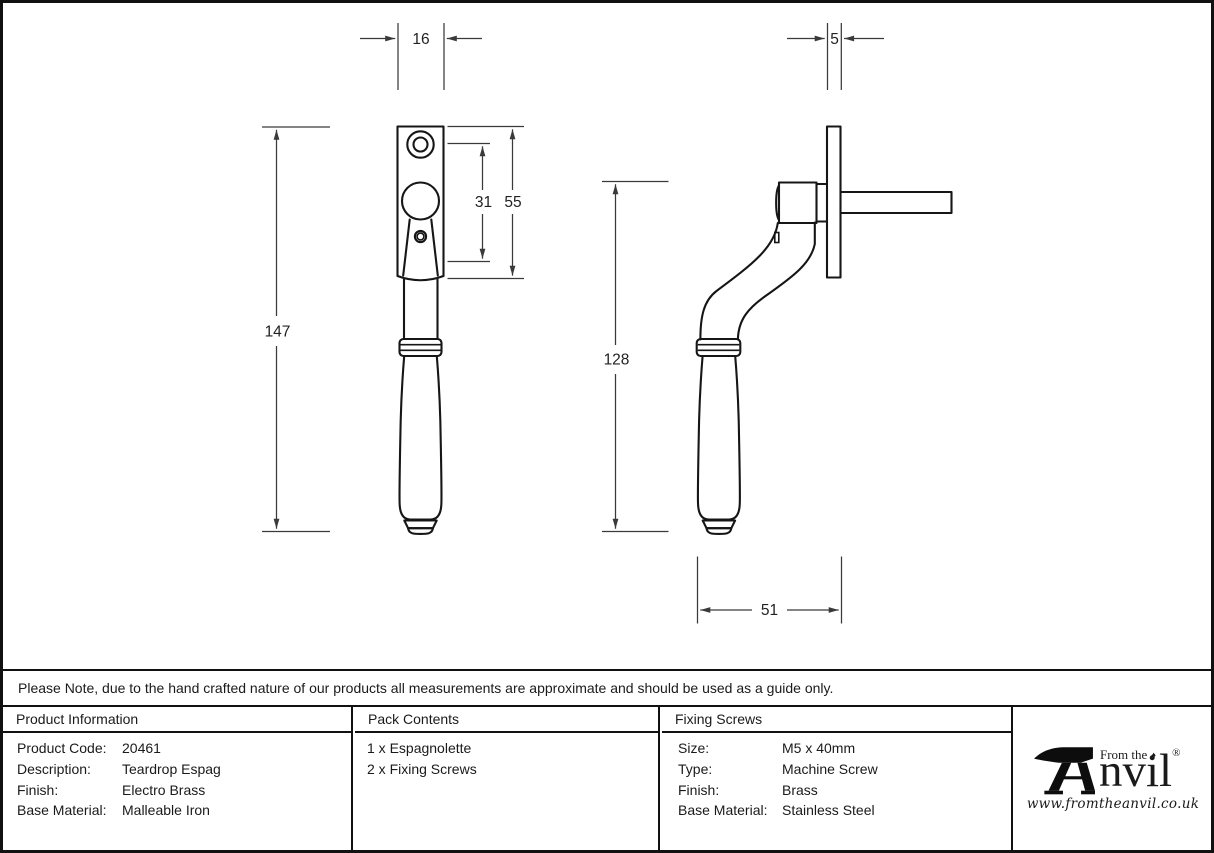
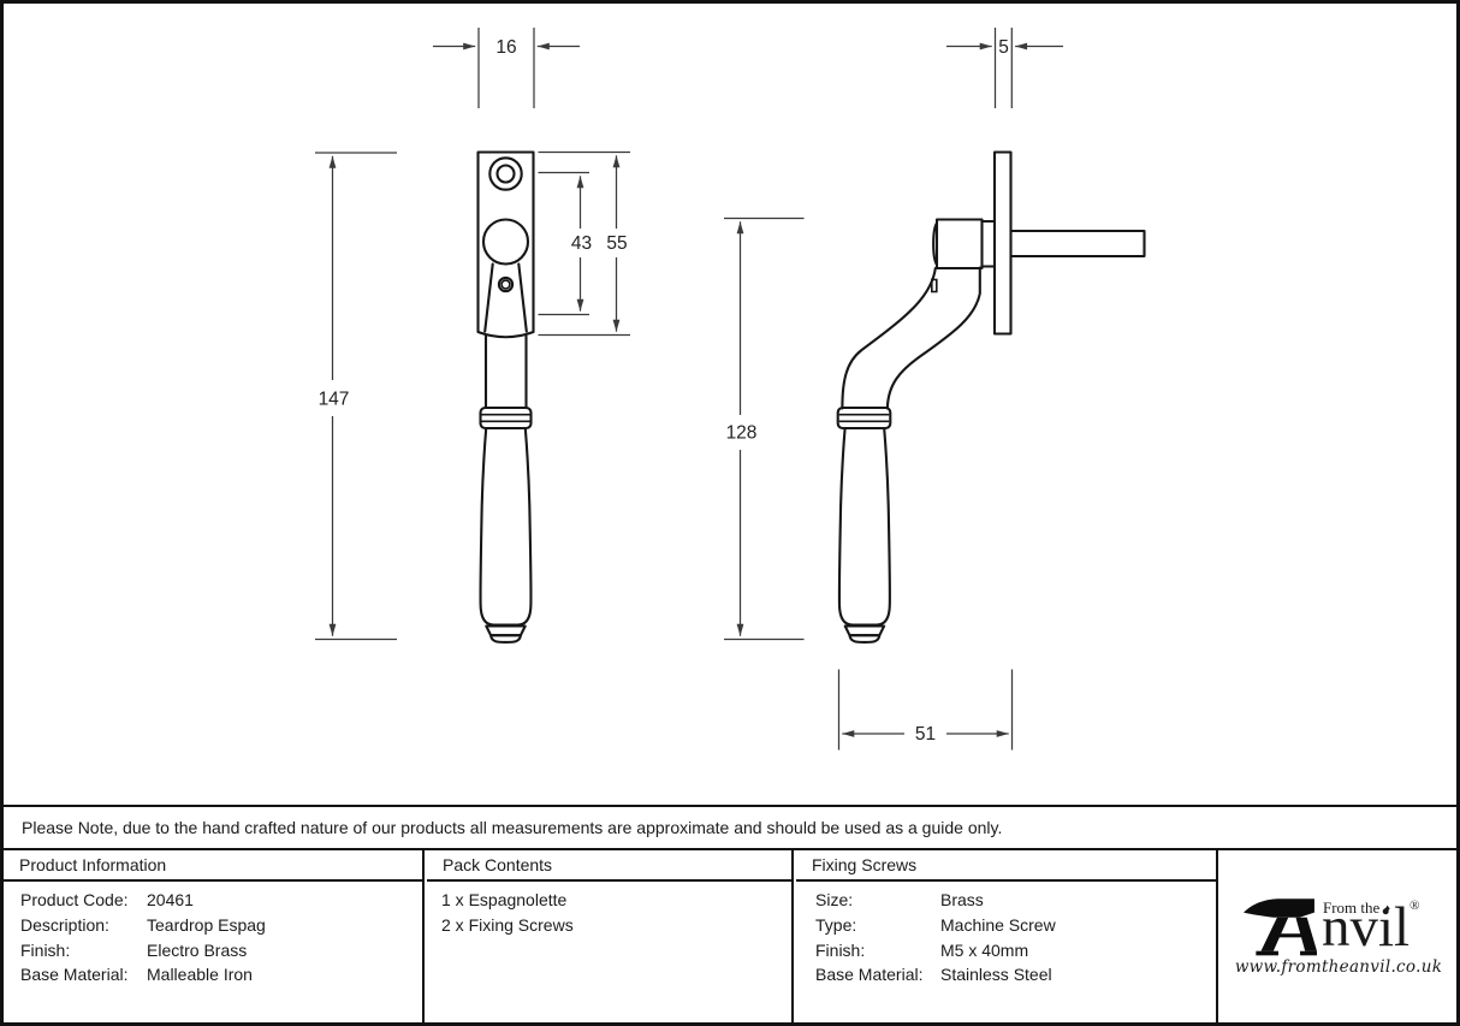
  16
  55
- 31
+ 43
  147
  5
  128
  51
  Please Note, due to the hand crafted nature of our products all measurements are approximate and should be used as a guide only.
  Product Information
  Product Code:
  20461
  Description:
  Teardrop Espag
  Finish:
  Electro Brass
  Base Material:
  Malleable Iron
  Pack Contents
  1 x Espagnolette
  2 x Fixing Screws
  Fixing Screws
  Size:
- M5 x 40mm
+ Brass
  Type:
  Machine Screw
  Finish:
- Brass
+ M5 x 40mm
  Base Material:
  Stainless Steel
  From the ♦
  nvil®
  www.fromtheanvil.co.uk
